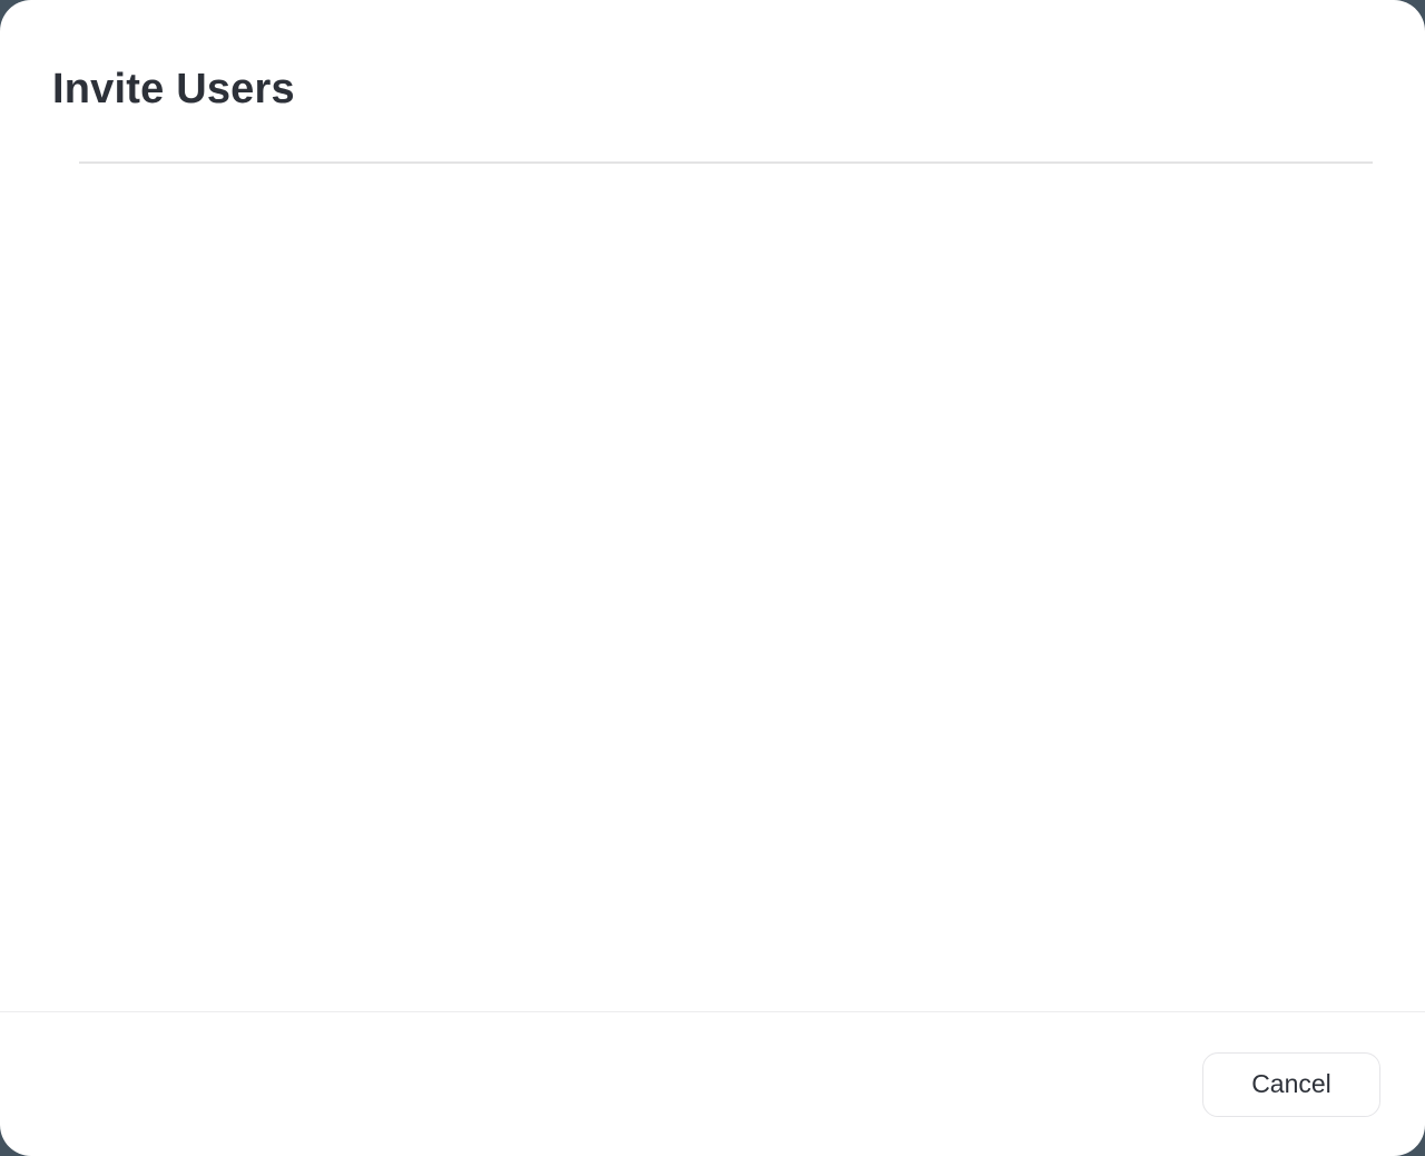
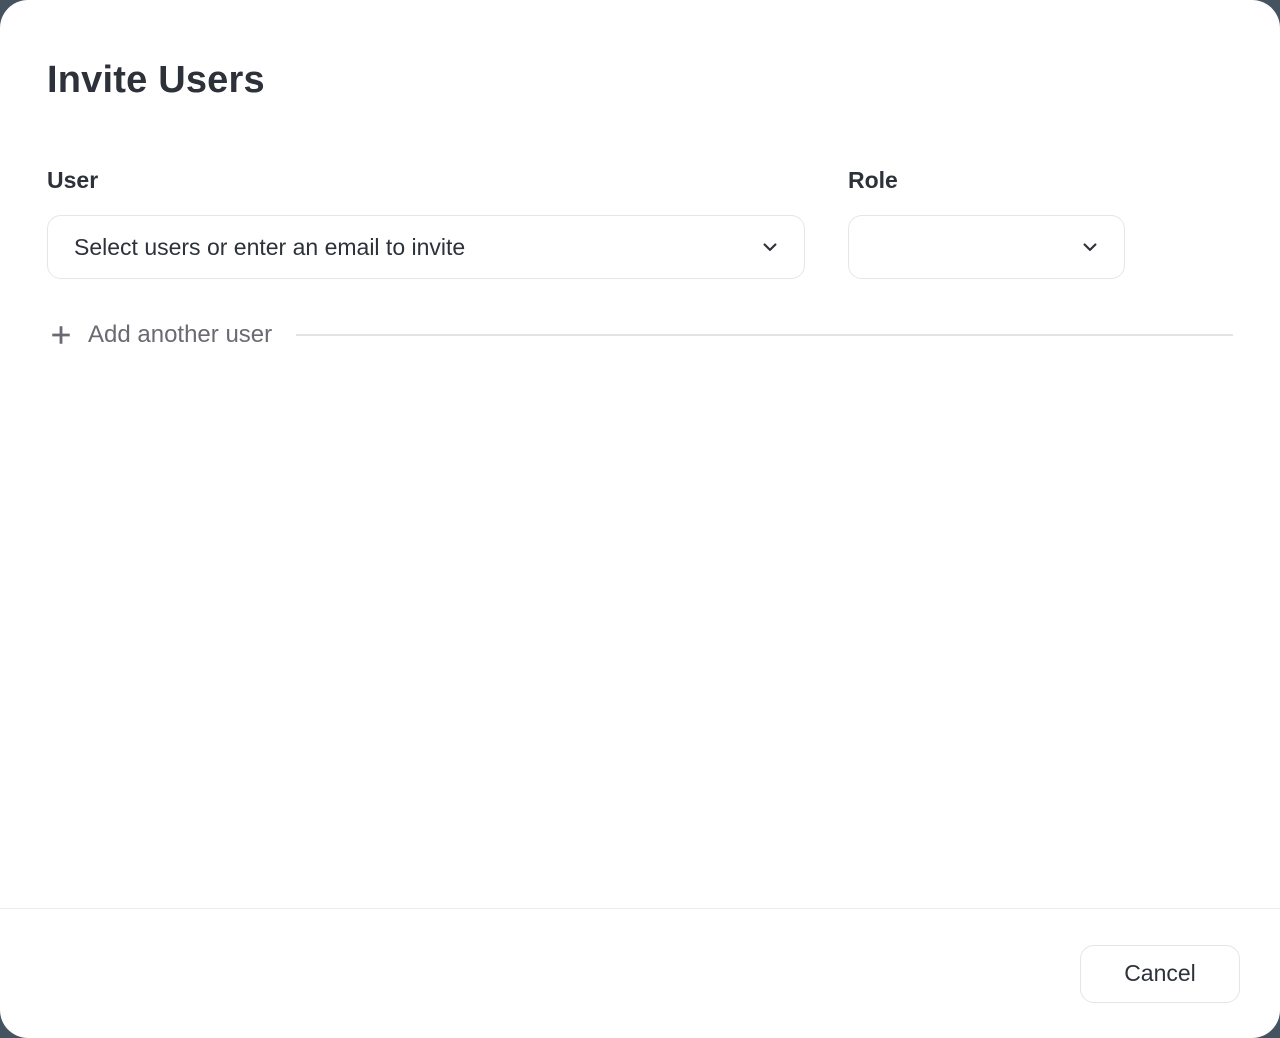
  Invite Users
+ User
+ Select users or enter an email to invite
+ Role
+ Add another user
  Cancel
